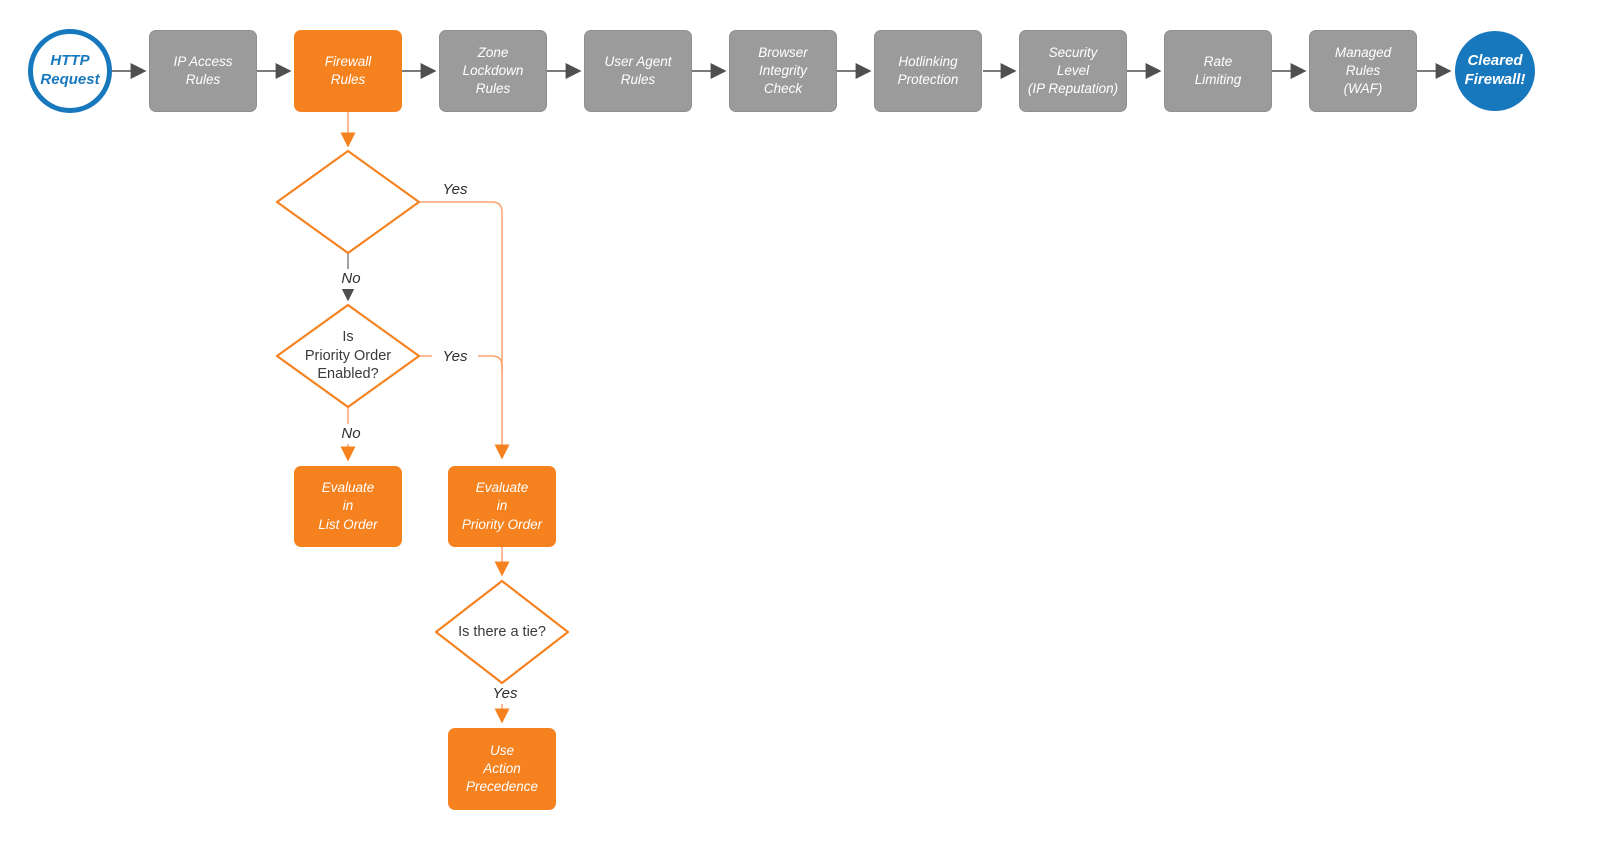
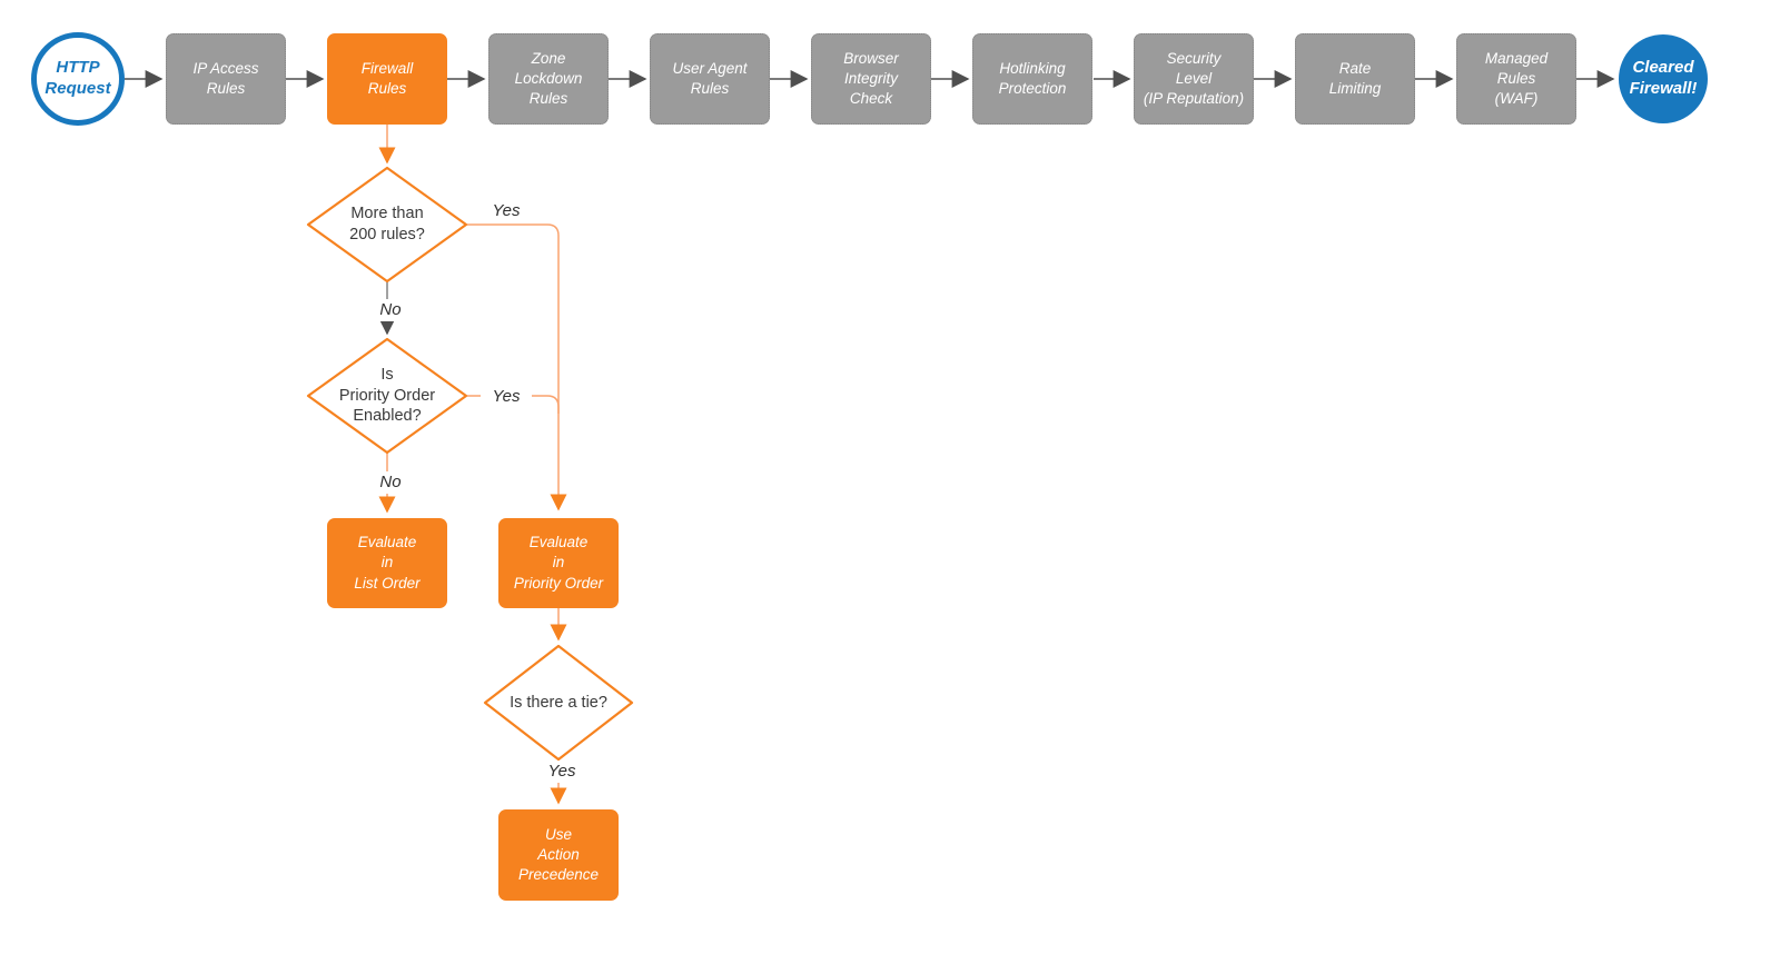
  HTTP
  Request
  IP Access
  Rules
  Firewall
  Rules
  Zone
  Lockdown
  Rules
  User Agent
  Rules
  Browser
  Integrity
  Check
  Hotlinking
  Protection
  Security
  Level
  (IP Reputation)
  Rate
  Limiting
  Managed
  Rules
  (WAF)
  Cleared
  Firewall!
+ More than
+ 200 rules?
  Is
  Priority Order
  Enabled?
  Is there a tie?
  Evaluate
  in
  List Order
  Evaluate
  in
  Priority Order
  Use
  Action
  Precedence
  Yes
  No
  Yes
  No
  Yes
